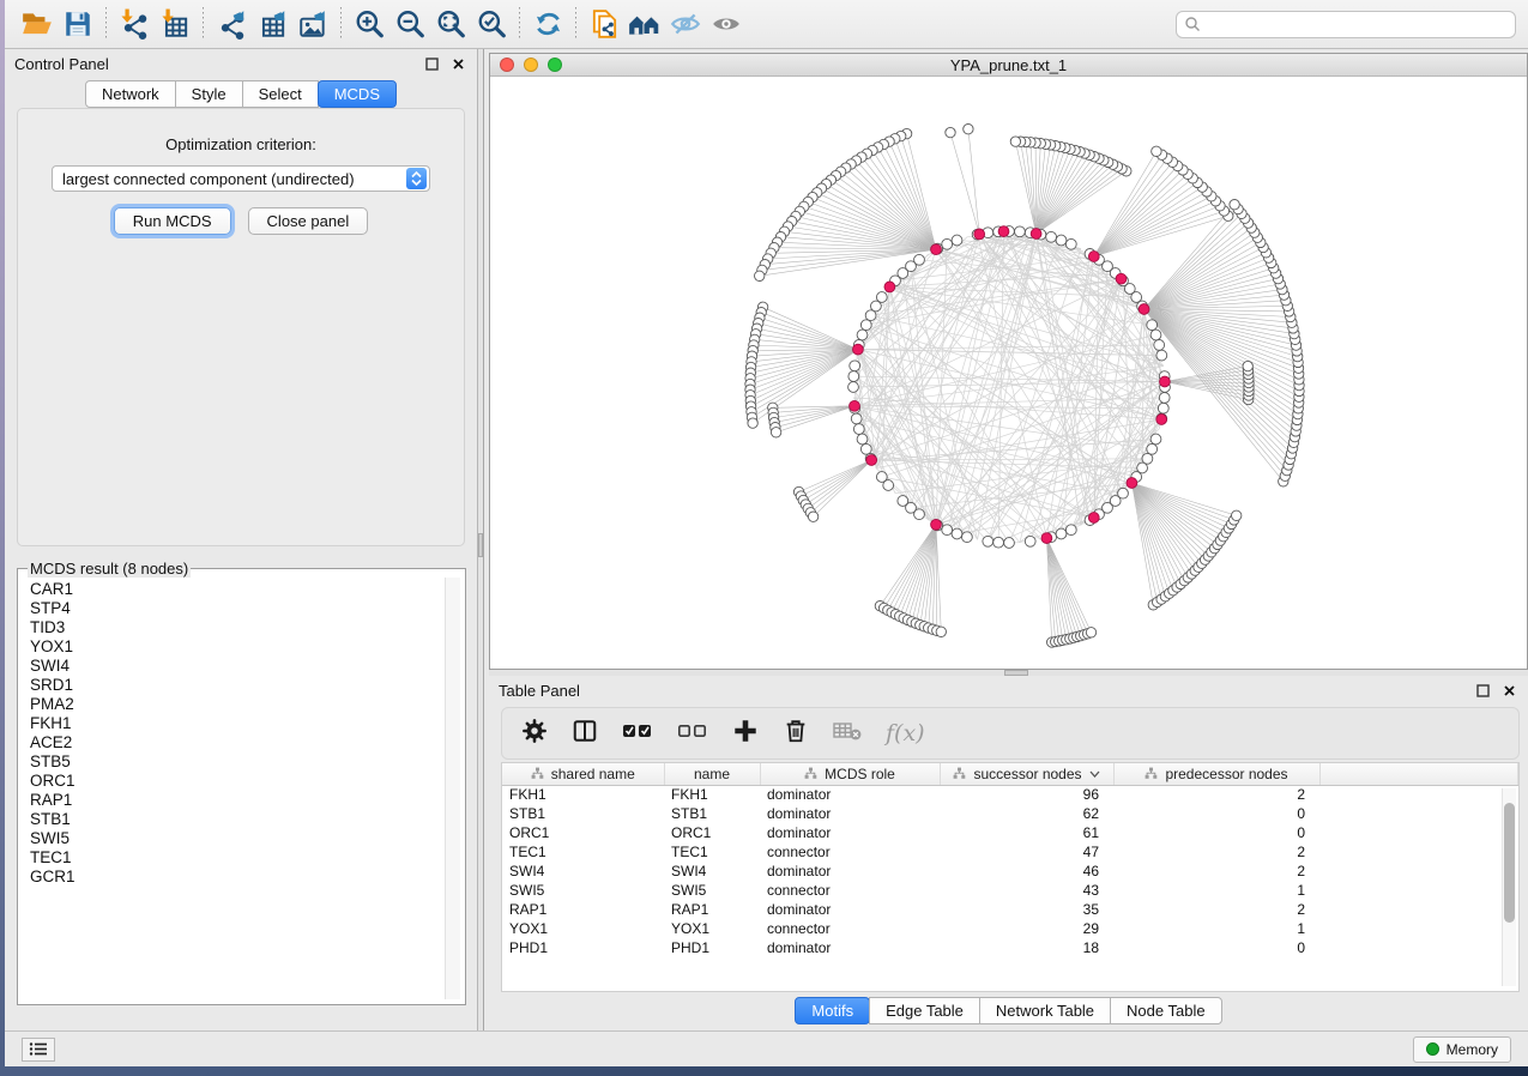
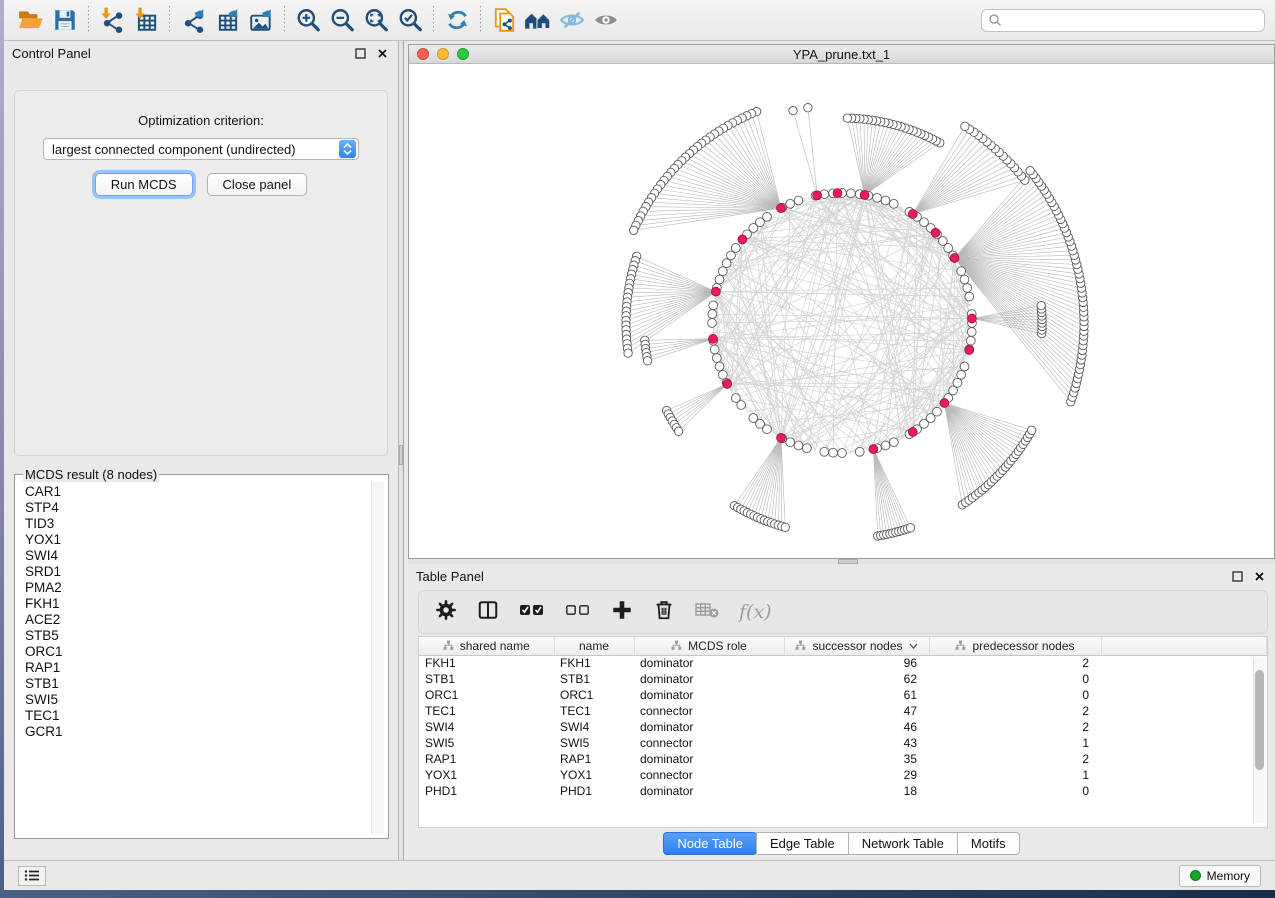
  Control Panel
- Network
- Style
- Select
- MCDS
  Optimization criterion:
  largest connected component (undirected)
  Run MCDS
  Close panel
  MCDS result (8 nodes)
  CAR1
  STP4
  TID3
  YOX1
  SWI4
  SRD1
  PMA2
  FKH1
  ACE2
  STB5
  ORC1
  RAP1
  STB1
  SWI5
  TEC1
  GCR1
  YPA_prune.txt_1
  Table Panel
  f(x)
  shared name	name	MCDS role	successor nodes	predecessor nodes
  FKH1	FKH1	dominator	96	2
  STB1	STB1	dominator	62	0
  ORC1	ORC1	dominator	61	0
  TEC1	TEC1	connector	47	2
  SWI4	SWI4	dominator	46	2
  SWI5	SWI5	connector	43	1
  RAP1	RAP1	dominator	35	2
  YOX1	YOX1	connector	29	1
  PHD1	PHD1	dominator	18	0
- Motifs
+ Node Table
  Edge Table
  Network Table
- Node Table
+ Motifs
  Memory
